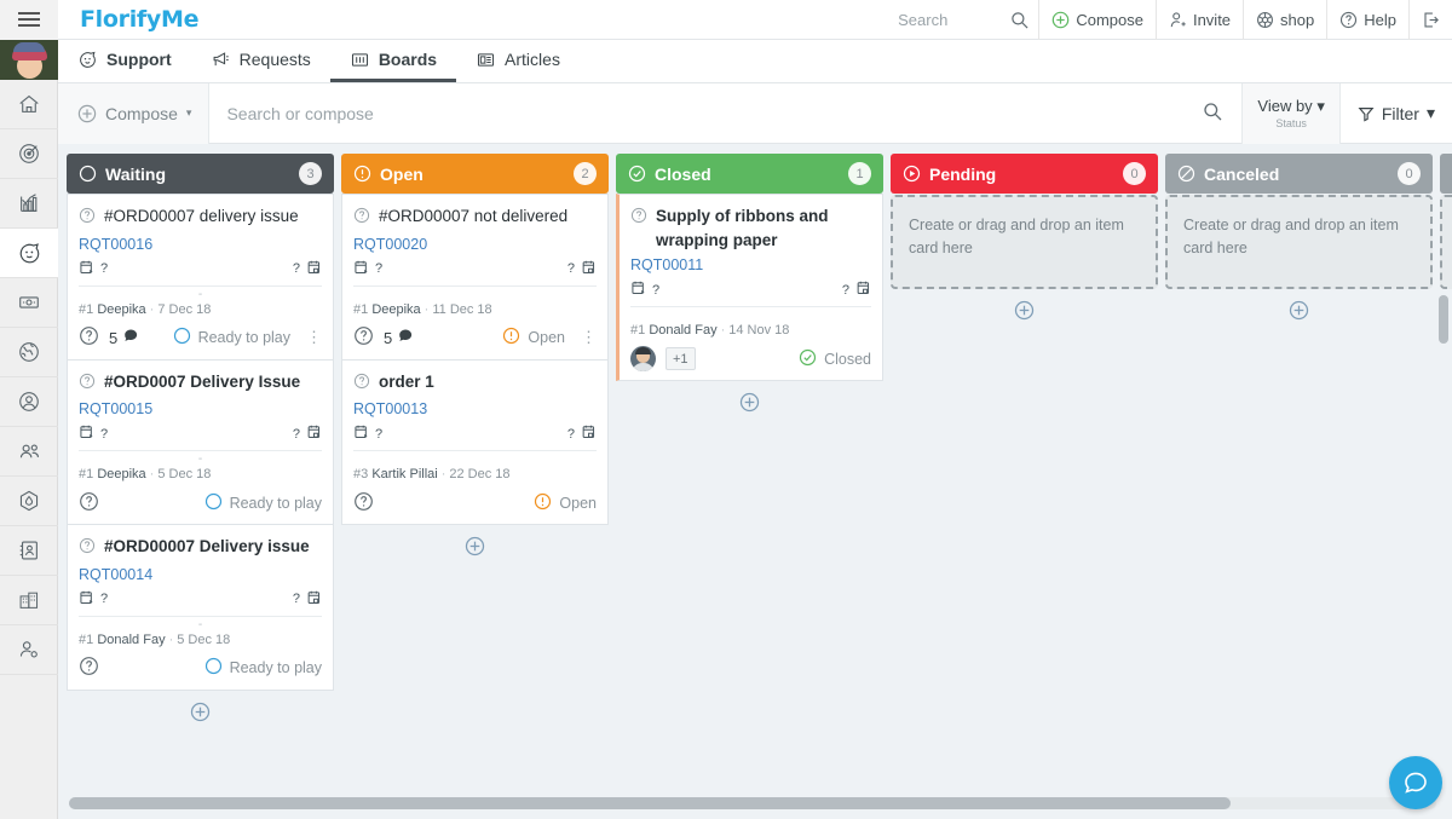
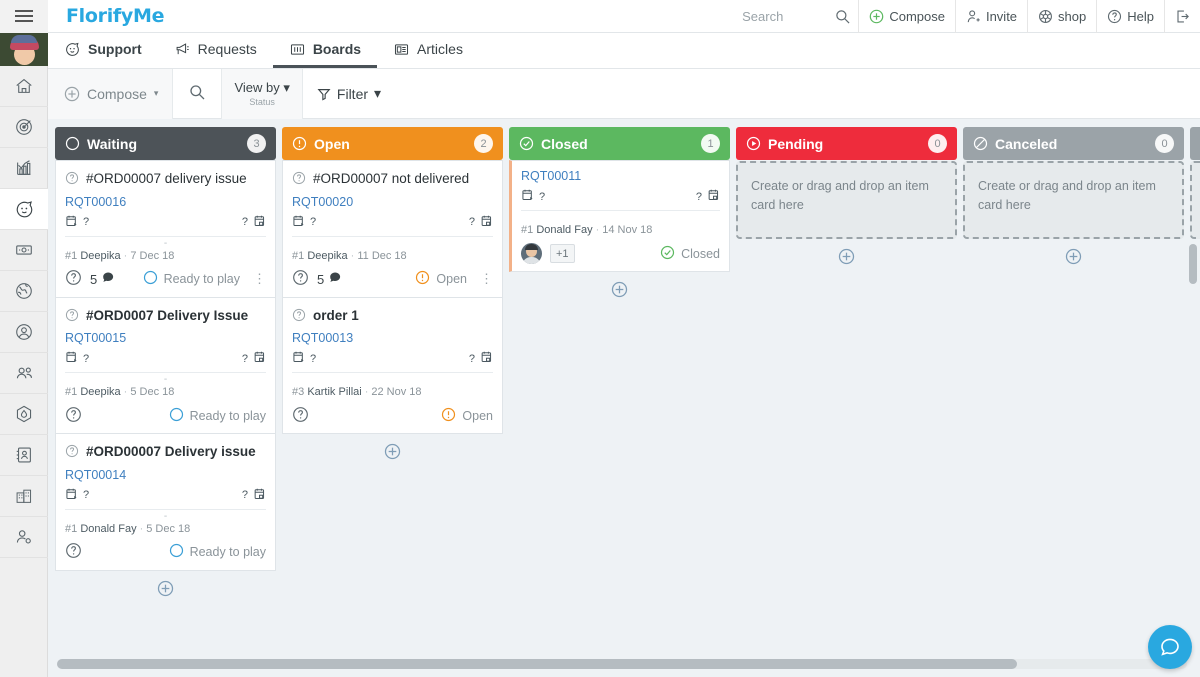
  FlorifyMe
  Search
  Compose
  Invite
  shop
  Help
  Support
  Requests
  Boards
  Articles
  Compose
  ▾
- Search or compose
  View by ▾
  Status
  Filter
  ▾
  Waiting
  3
  #ORD00007 delivery issue
  RQT00016
  ?
  ?
  -
  #1 Deepika · 7 Dec 18
  5
  Ready to play
  ⋮
  #ORD0007 Delivery Issue
  RQT00015
  ?
  ?
  -
  #1 Deepika · 5 Dec 18
  Ready to play
  #ORD00007 Delivery issue
  RQT00014
  ?
  ?
  -
  #1 Donald Fay · 5 Dec 18
  Ready to play
  Open
  2
  #ORD00007 not delivered
  RQT00020
  ?
  ?
  #1 Deepika · 11 Dec 18
  5
  Open
  ⋮
  order 1
  RQT00013
  ?
  ?
- #3 Kartik Pillai · 22 Dec 18
+ #3 Kartik Pillai · 22 Nov 18
  Open
  Closed
  1
- Supply of ribbons and wrapping paper
  RQT00011
  ?
  ?
  #1 Donald Fay · 14 Nov 18
  +1
  Closed
  Pending
  0
  Create or drag and drop an item card here
  Canceled
  0
  Create or drag and drop an item card here
